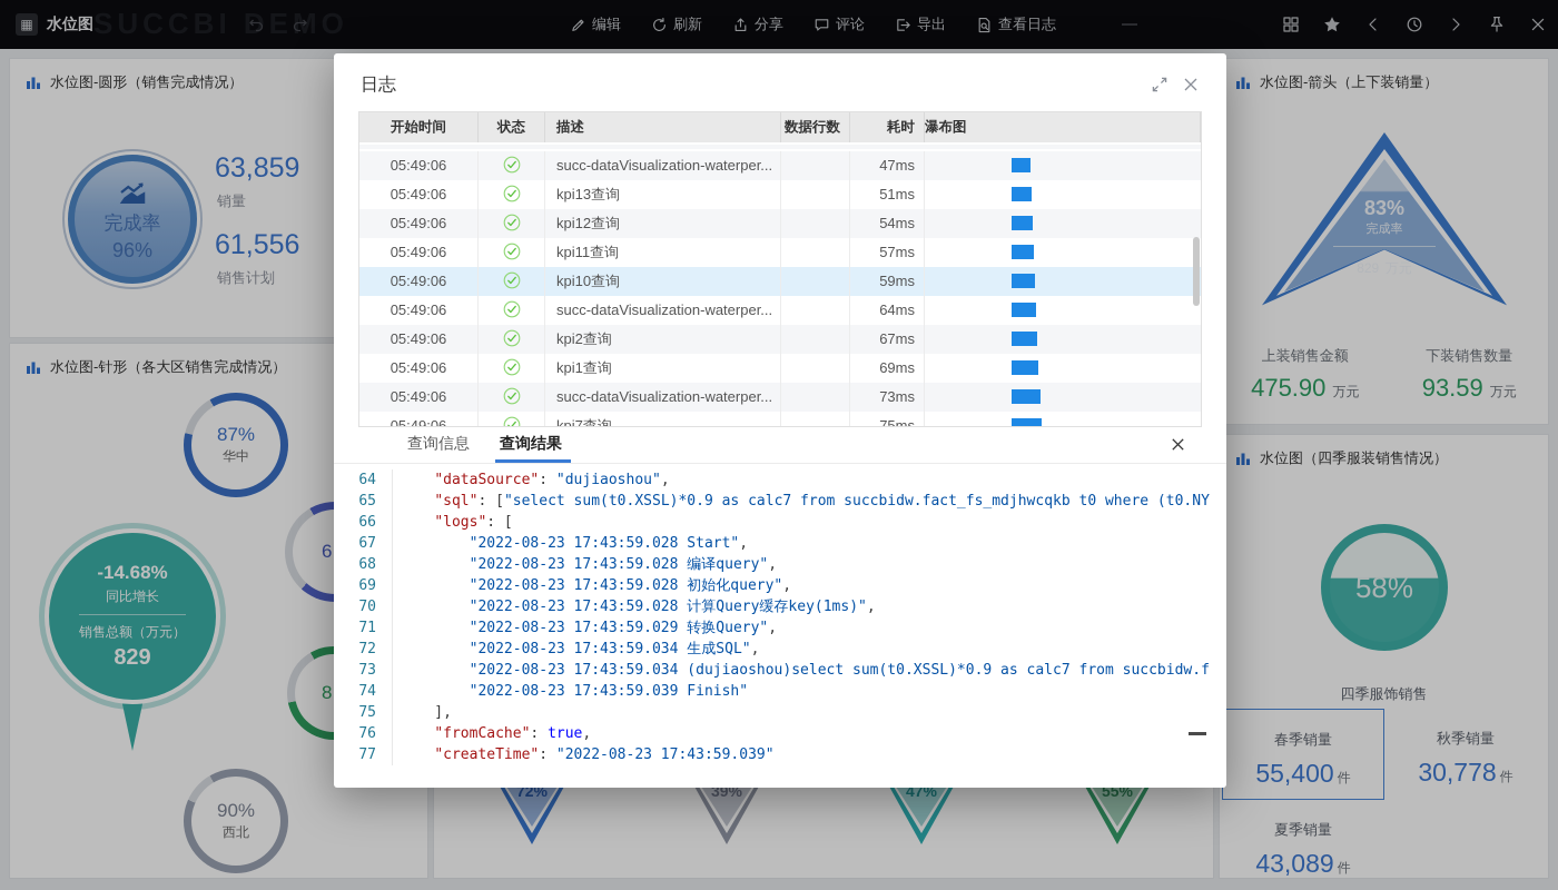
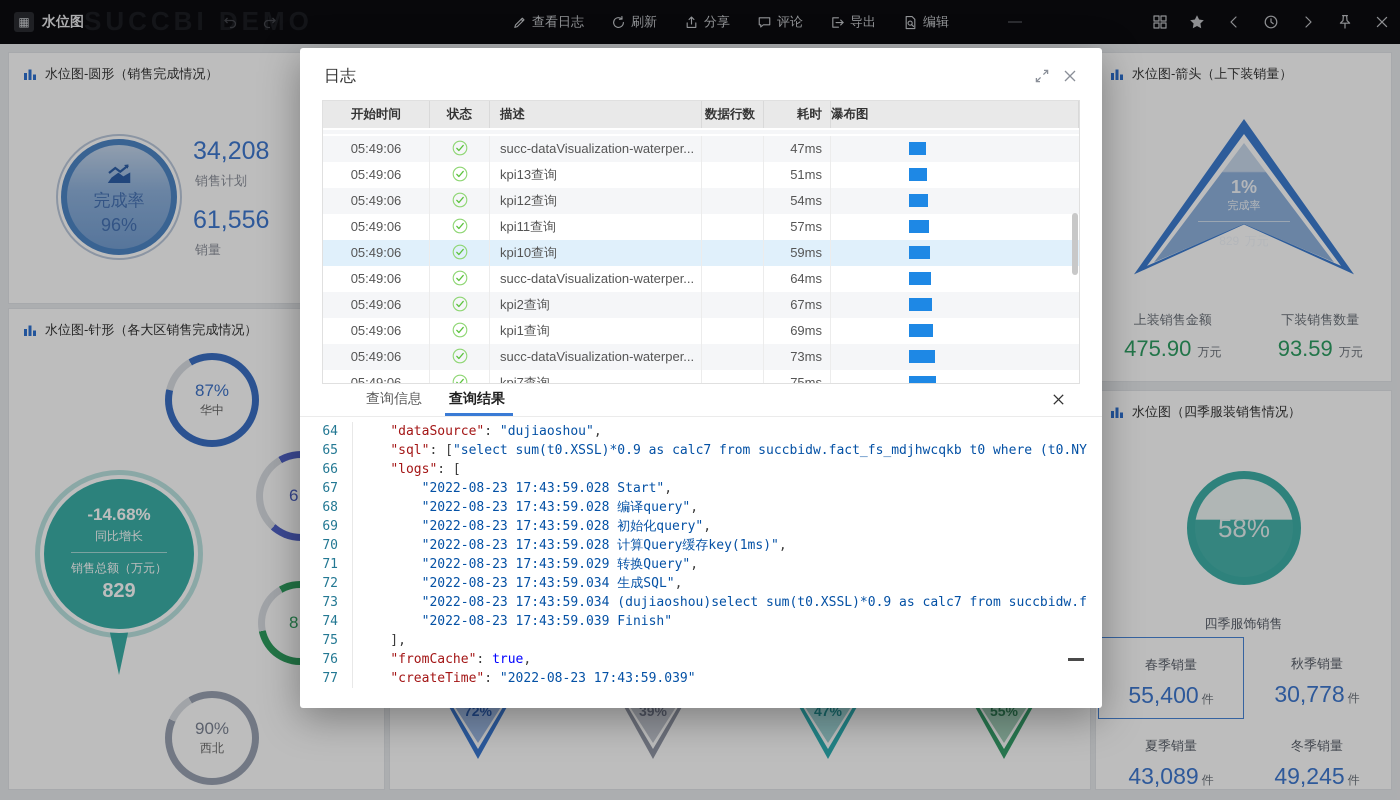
  ▦
  水位图
  SUCCBIEMO
- 编辑
+ 查看日志
  刷新
  分享
  评论
  导出
- 查看日志
+ 编辑
  水位图-圆形（销售完成情况）
  完成率
  96%
- 63,859
+ 34,208
- 销量
+ 销售计划
  61,556
- 销售计划
+ 销量
  水位图-针形（各大区销售完成情况）
  87%
  华中
  6
  -14.68%
  同比增长
  销售总额（万元）
  829
  8
  90%
  西北
  72%
  39%
  47%
  55%
  水位图-箭头（上下装销量）
- 83%
+ 1%
  完成率
  829 万元
  上装销售金额
  475.90 万元
  下装销售数量
  93.59 万元
  水位图（四季服装销售情况）
  58%
  四季服饰销售
  春季销量
  55,400 件
  秋季销量
  30,778 件
  夏季销量
  43,089 件
+ 冬季销量
+ 49,245 件
  日志
  开始时间
  状态
  描述
  数据行数
  耗时
  瀑布图
  05:49:06
  succ-dataVisualization-waterper...
  47ms
  05:49:06
  kpi13查询
  51ms
  05:49:06
  kpi12查询
  54ms
  05:49:06
  kpi11查询
  57ms
  05:49:06
  kpi10查询
  59ms
  05:49:06
  succ-dataVisualization-waterper...
  64ms
  05:49:06
  kpi2查询
  67ms
  05:49:06
  kpi1查询
  69ms
  05:49:06
  succ-dataVisualization-waterper...
  73ms
  05:49:06
  kpi7查询
  75ms
  查询信息
  查询结果
  64
  "dataSource": "dujiaoshou",
  65
  "sql": ["select sum(t0.XSSL)*0.9 as calc7 from succbidw.fact_fs_mdjhwcqkb t0 where (t0.NY
  66
  "logs": [
  67
  "2022-08-23 17:43:59.028 Start",
  68
  "2022-08-23 17:43:59.028 编译query",
  69
  "2022-08-23 17:43:59.028 初始化query",
  70
  "2022-08-23 17:43:59.028 计算Query缓存key(1ms)",
  71
  "2022-08-23 17:43:59.029 转换Query",
  72
  "2022-08-23 17:43:59.034 生成SQL",
  73
  "2022-08-23 17:43:59.034 (dujiaoshou)select sum(t0.XSSL)*0.9 as calc7 from succbidw.f
  74
  "2022-08-23 17:43:59.039 Finish"
  75
  ],
  76
  "fromCache": true,
  77
  "createTime": "2022-08-23 17:43:59.039"
